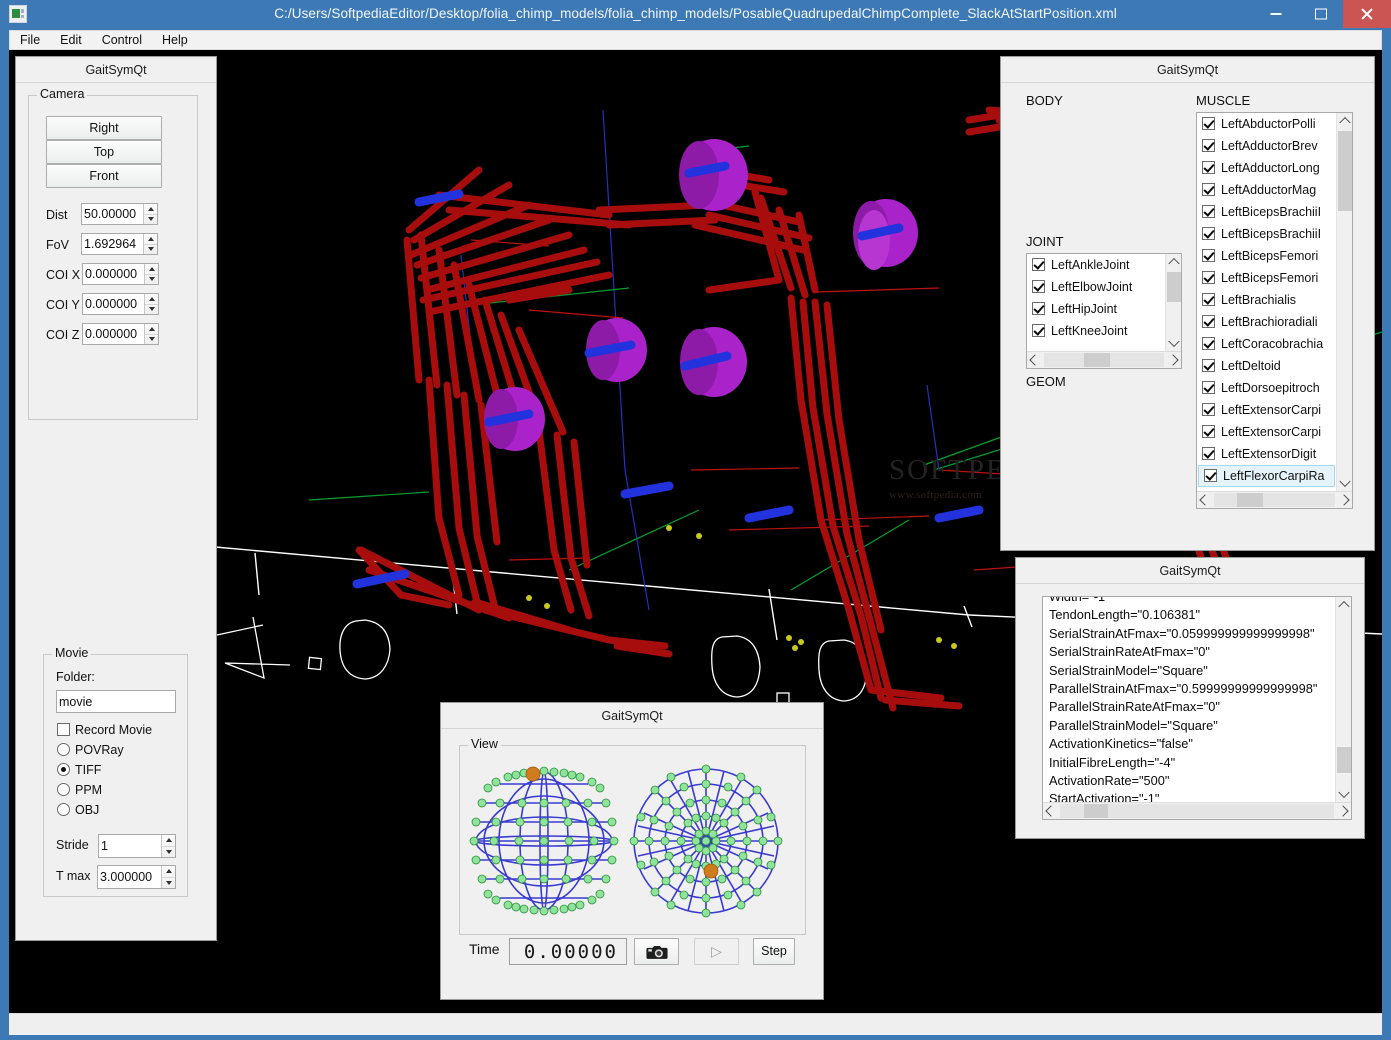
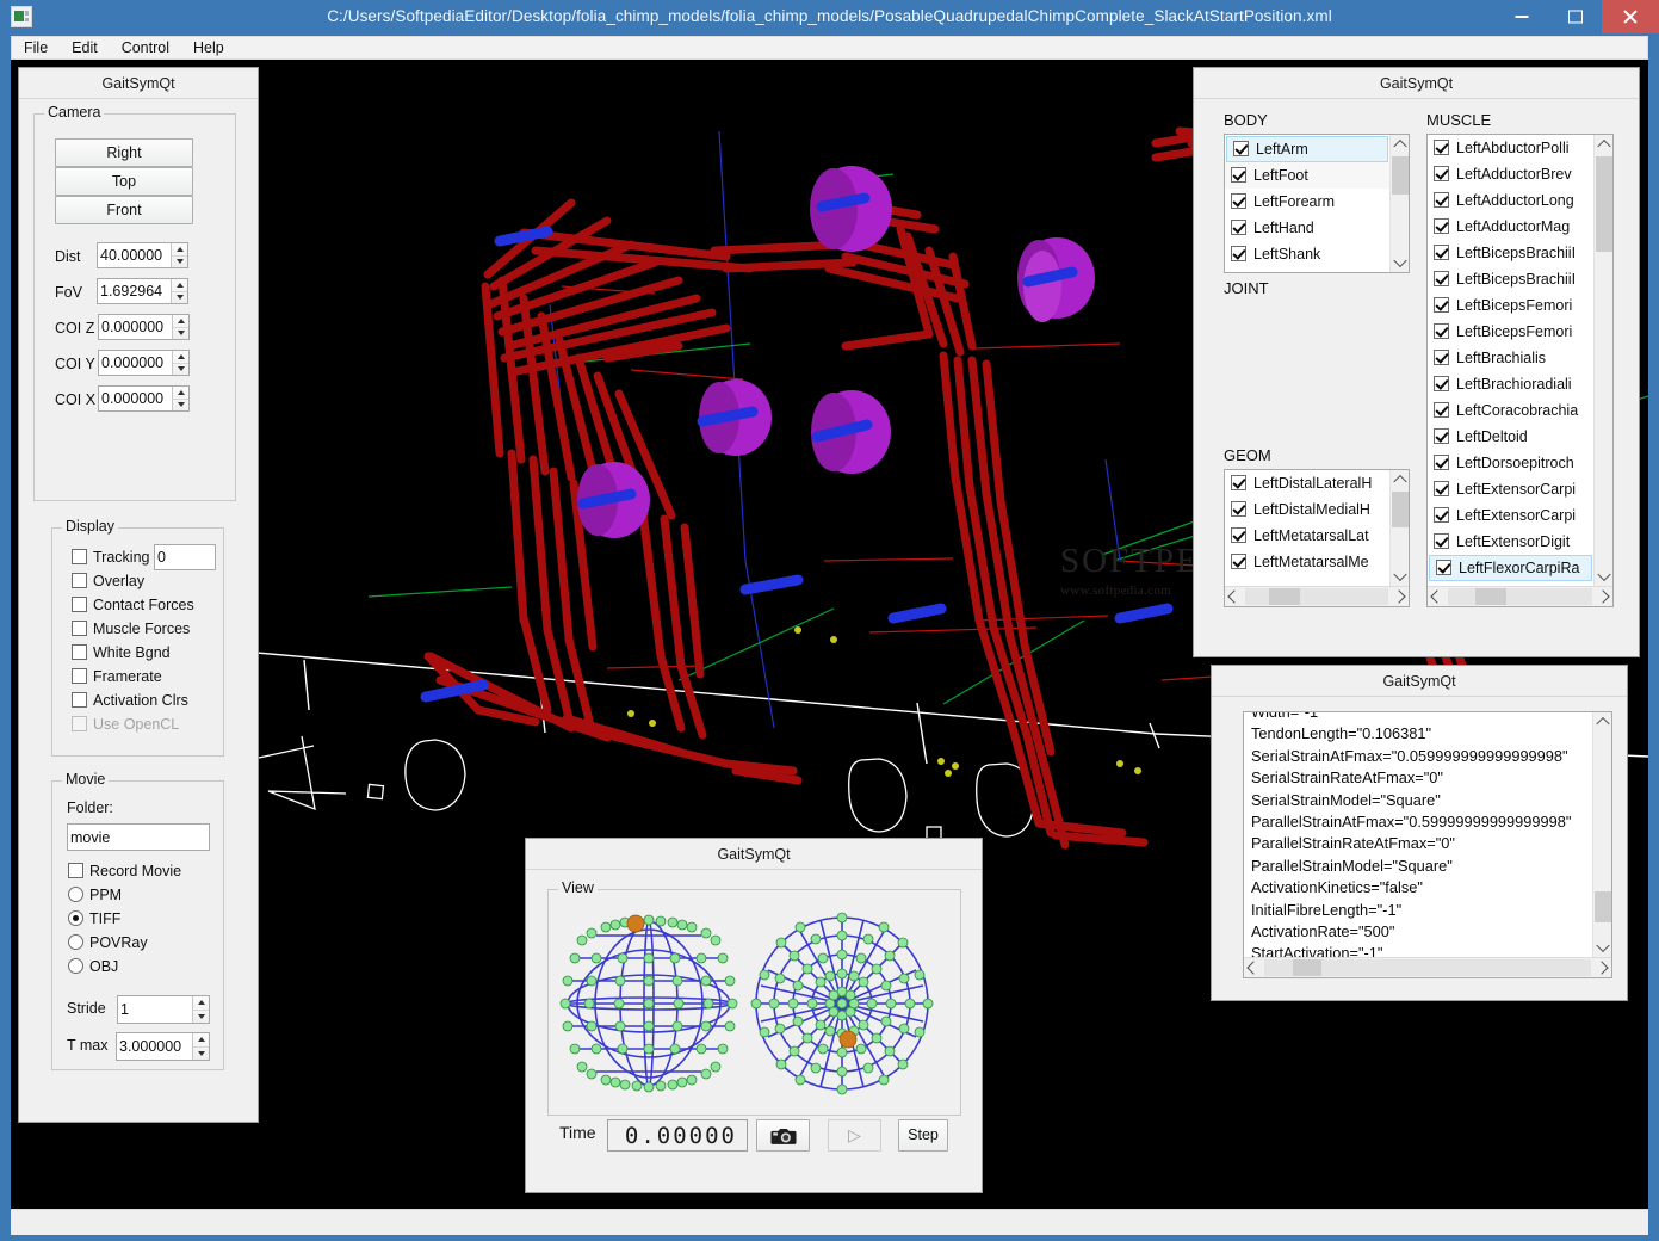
  C:/Users/SoftpediaEditor/Desktop/folia_chimp_models/folia_chimp_models/PosableQuadrupedalChimpComplete_SlackAtStartPosition.xml
  File
  Edit
  Control
  Help
  www.softpedia.com
  GaitSymQt
  Camera
  Right
  Top
  Front
  Dist
- 50.00000
+ 40.00000
  FoV
  1.692964
- COI X
+ COI Z
  0.000000
  COI Y
  0.000000
- COI Z
+ COI X
  0.000000
+ Display
+ Tracking
+ 0
+ Overlay
+ Contact Forces
+ Muscle Forces
+ White Bgnd
+ Framerate
+ Activation Clrs
+ Use OpenCL
  Movie
  Folder:
  movie
  Record Movie
- POVRay
+ PPM
  TIFF
- PPM
+ POVRay
  OBJ
  Stride
  1
  T max
  3.000000
  GaitSymQt
  BODY
+ LeftArm
+ LeftFoot
+ LeftForearm
+ LeftHand
+ LeftShank
  JOINT
- LeftAnkleJoint
- LeftElbowJoint
- LeftHipJoint
- LeftKneeJoint
  GEOM
+ LeftDistalLateralH
+ LeftDistalMedialH
+ LeftMetatarsalLat
+ LeftMetatarsalMe
  MUSCLE
  LeftAbductorPolli
  LeftAdductorBrev
  LeftAdductorLong
  LeftAdductorMag
  LeftBicepsBrachiiI
  LeftBicepsBrachiiI
  LeftBicepsFemori
  LeftBicepsFemori
  LeftBrachialis
  LeftBrachioradiali
  LeftCoracobrachia
  LeftDeltoid
  LeftDorsoepitroch
  LeftExtensorCarpi
  LeftExtensorCarpi
  LeftExtensorDigit
  LeftFlexorCarpiRa
  GaitSymQt
  Width="-1"
  TendonLength="0.106381"
  SerialStrainAtFmax="0.059999999999999998"
  SerialStrainRateAtFmax="0"
  SerialStrainModel="Square"
  ParallelStrainAtFmax="0.59999999999999998"
  ParallelStrainRateAtFmax="0"
  ParallelStrainModel="Square"
  ActivationKinetics="false"
- InitialFibreLength="-4"
+ InitialFibreLength="-1"
  ActivationRate="500"
  StartActivation="-1"
  GaitSymQt
  View
  Time
  0.00000
  ▷
  Step
